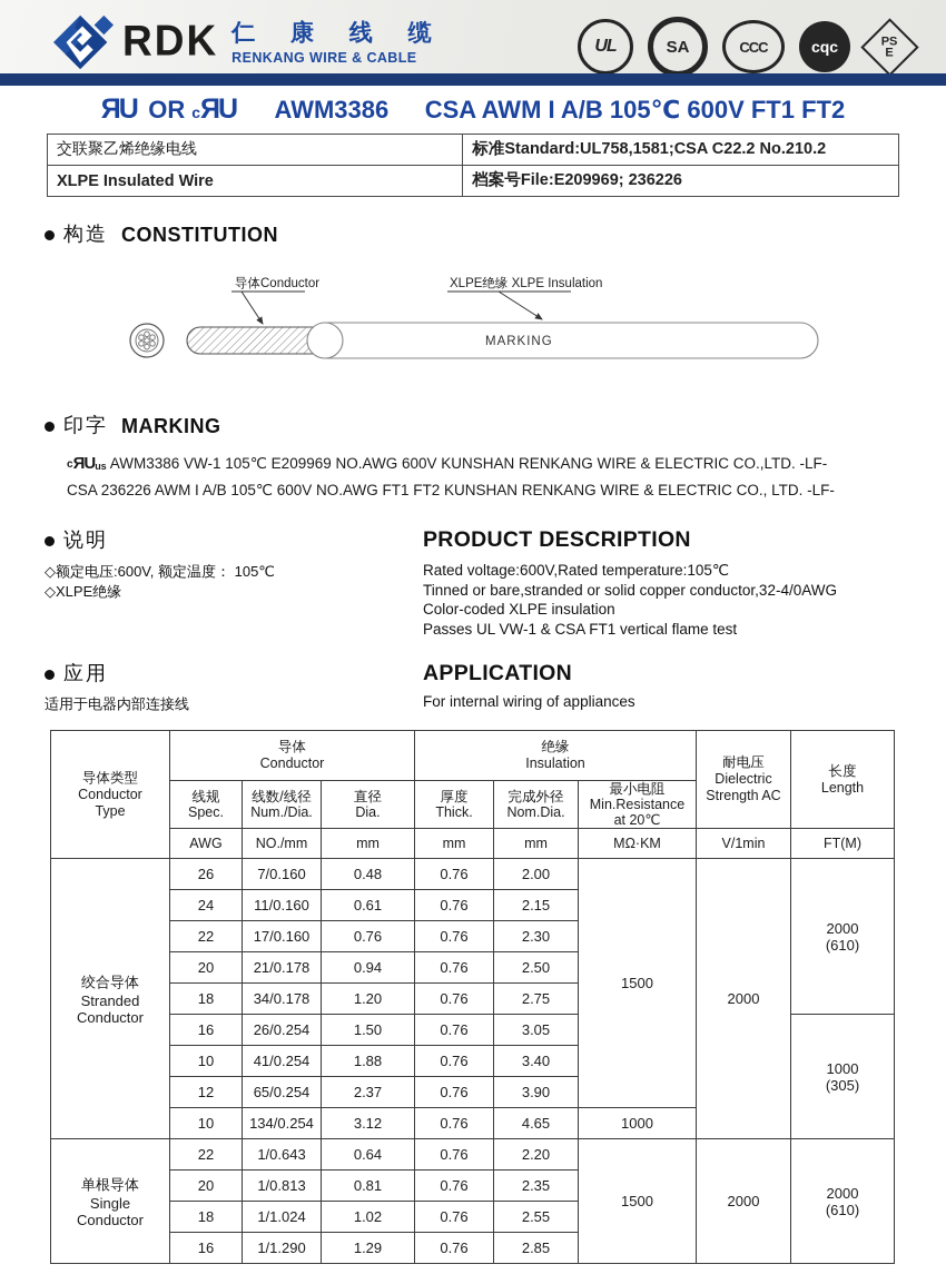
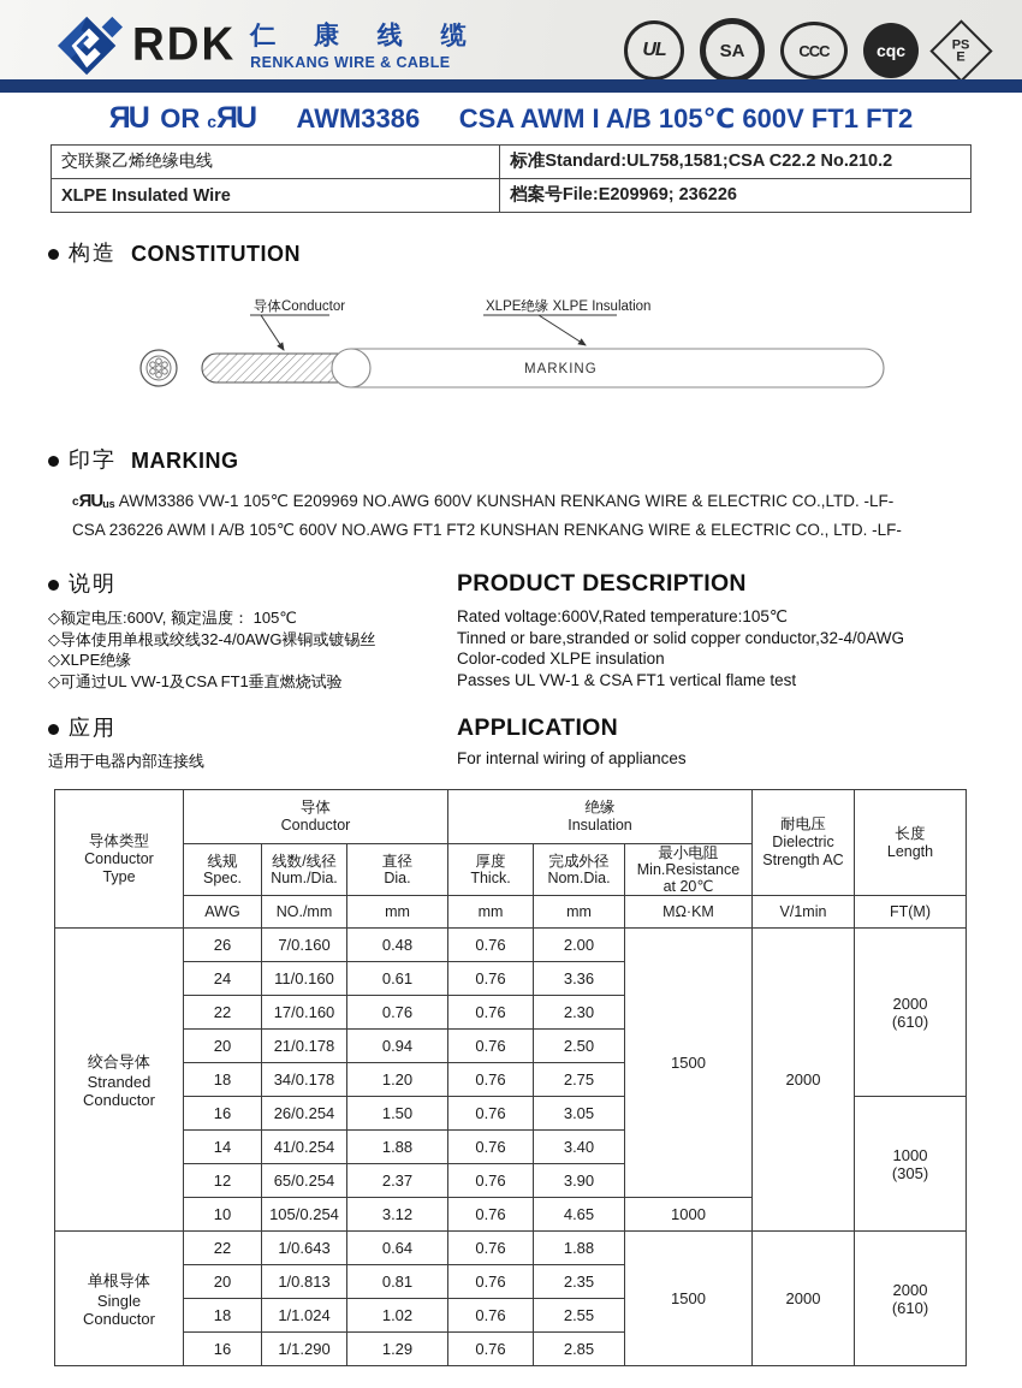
  RDK
  仁 康 线 缆
  RENKANG WIRE & CABLE
  UL
  SA
  CCC
  cqc
  ЯU OR cЯU AWM3386 CSA AWM I A/B 105℃ 600V FT1 FT2
  交联聚乙烯绝缘电线	标准Standard:UL758,1581;CSA C22.2 No.210.2
  XLPE Insulated Wire	档案号File:E209969; 236226
  构造
  CONSTITUTION
  MARKING
  导体Conductor
  XLPE绝缘 XLPE Insulation
  印字
  MARKING
  cЯUus AWM3386 VW-1 105℃ E209969 NO.AWG 600V KUNSHAN RENKANG WIRE & ELECTRIC CO.,LTD. -LF-
  CSA 236226 AWM I A/B 105℃ 600V NO.AWG FT1 FT2 KUNSHAN RENKANG WIRE & ELECTRIC CO., LTD. -LF-
  说明
  ◇额定电压:600V, 额定温度： 105℃
+ ◇导体使用单根或绞线32-4/0AWG裸铜或镀锡丝
  ◇XLPE绝缘
+ ◇可通过UL VW-1及CSA FT1垂直燃烧试验
  PRODUCT DESCRIPTION
  Rated voltage:600V,Rated temperature:105℃
  Tinned or bare,stranded or solid copper conductor,32-4/0AWG
  Color-coded XLPE insulation
  Passes UL VW-1 & CSA FT1 vertical flame test
  应用
  适用于电器内部连接线
  APPLICATION
  For internal wiring of appliances
  导体类型 Conductor Type	导体 Conductor	绝缘 Insulation	耐电压 Dielectric Strength AC	长度 Length
  线规 Spec.	线数/线径 Num./Dia.	直径 Dia.	厚度 Thick.	完成外径 Nom.Dia.	最小电阻 Min.Resistance at 20℃
  AWG	NO./mm	mm	mm	mm	MΩ·KM	V/1min	FT(M)
  绞合导体 Stranded Conductor	26	7/0.160	0.48	0.76	2.00	1500	2000	2000 (610)
- 24	11/0.160	0.61	0.76	2.15
+ 24	11/0.160	0.61	0.76	3.36
  22	17/0.160	0.76	0.76	2.30
  20	21/0.178	0.94	0.76	2.50
  18	34/0.178	1.20	0.76	2.75
  16	26/0.254	1.50	0.76	3.05	1000 (305)
- 10	41/0.254	1.88	0.76	3.40
+ 14	41/0.254	1.88	0.76	3.40
  12	65/0.254	2.37	0.76	3.90
- 10	134/0.254	3.12	0.76	4.65	1000
+ 10	105/0.254	3.12	0.76	4.65	1000
- 单根导体 Single Conductor	22	1/0.643	0.64	0.76	2.20	1500	2000	2000 (610)
+ 单根导体 Single Conductor	22	1/0.643	0.64	0.76	1.88	1500	2000	2000 (610)
  20	1/0.813	0.81	0.76	2.35
  18	1/1.024	1.02	0.76	2.55
  16	1/1.290	1.29	0.76	2.85
